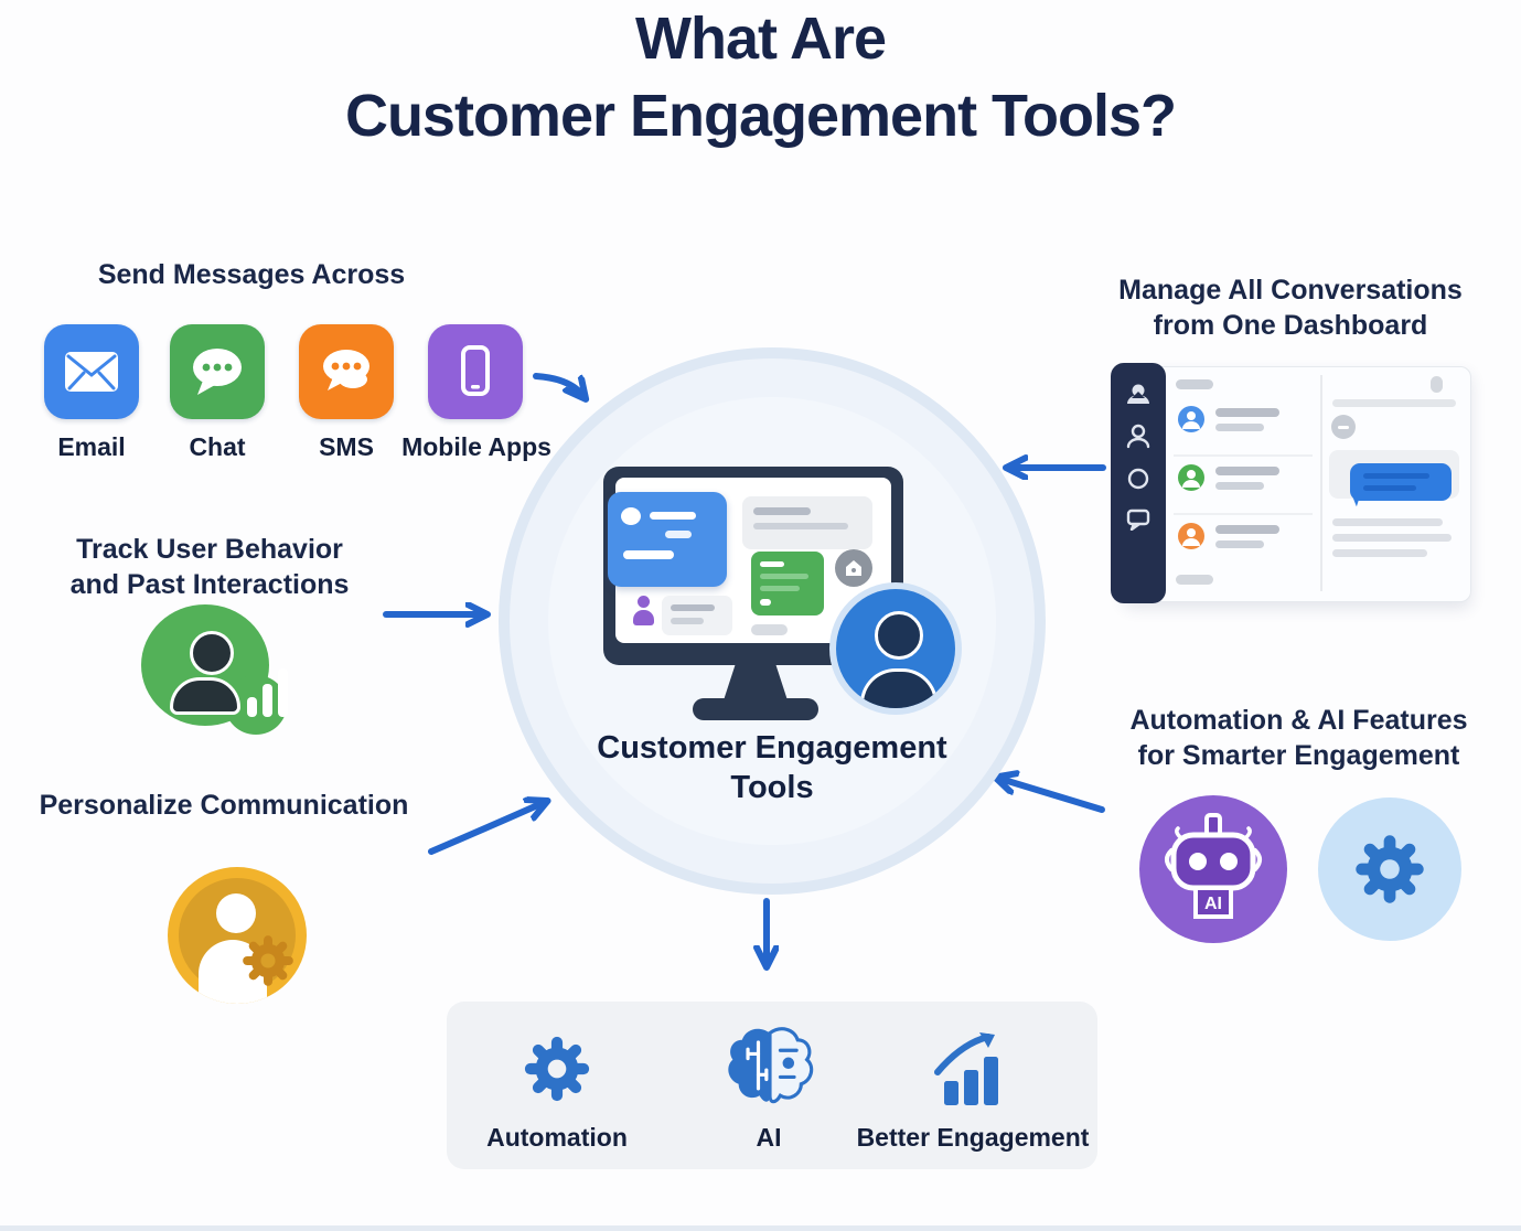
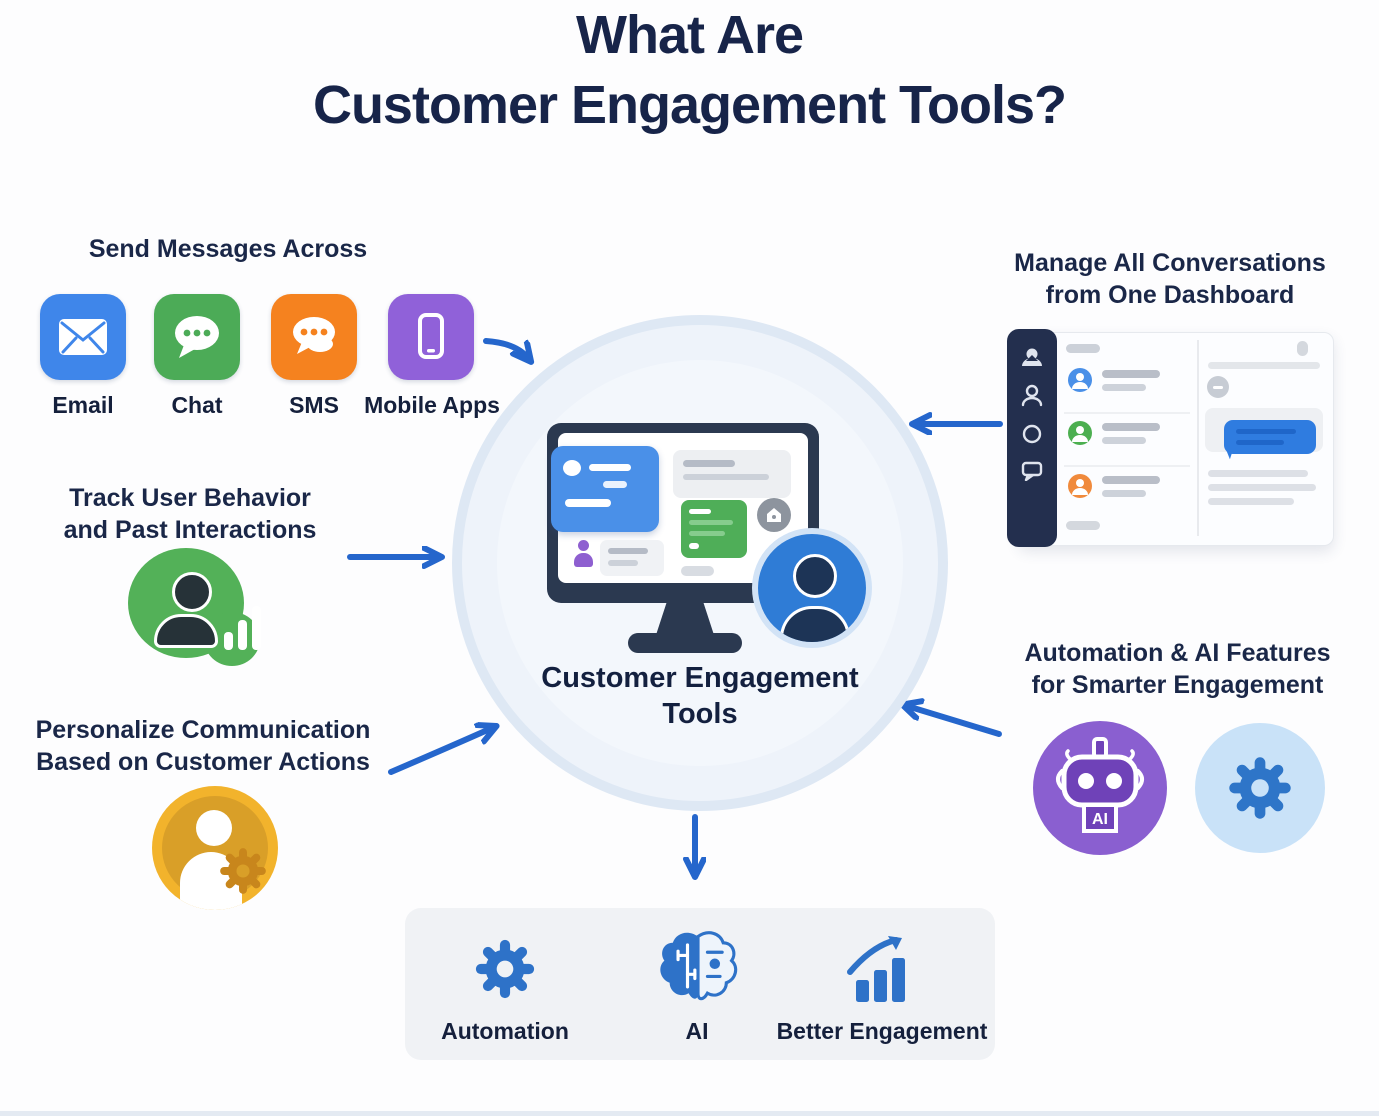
  What Are
  Customer Engagement Tools?
  Send Messages Across
  Email
  Chat
  SMS
  Mobile Apps
  Manage All Conversations
  from One Dashboard
  Customer Engagement
  Tools
  Track User Behavior
  and Past Interactions
  Personalize Communication
+ Based on Customer Actions
  Automation & AI Features
  for Smarter Engagement
  AI
  Automation
  AI
  Better Engagement
